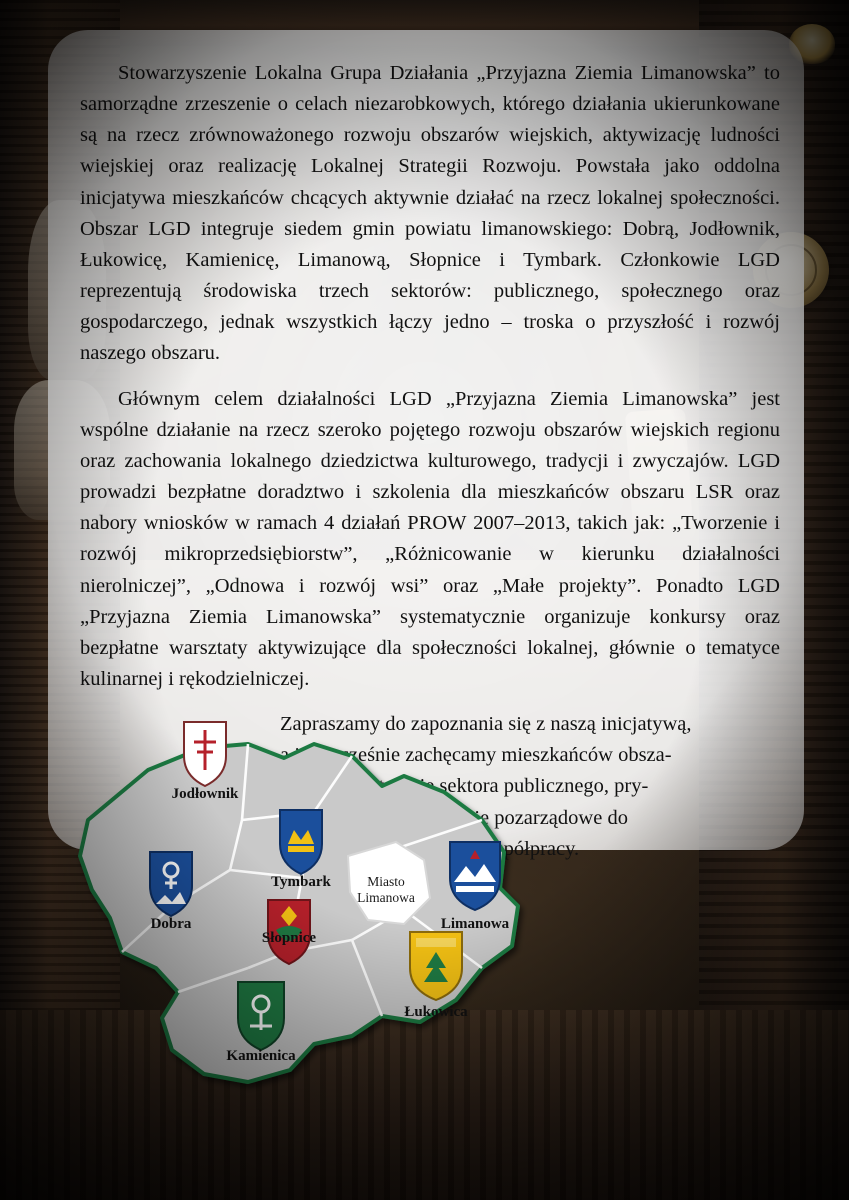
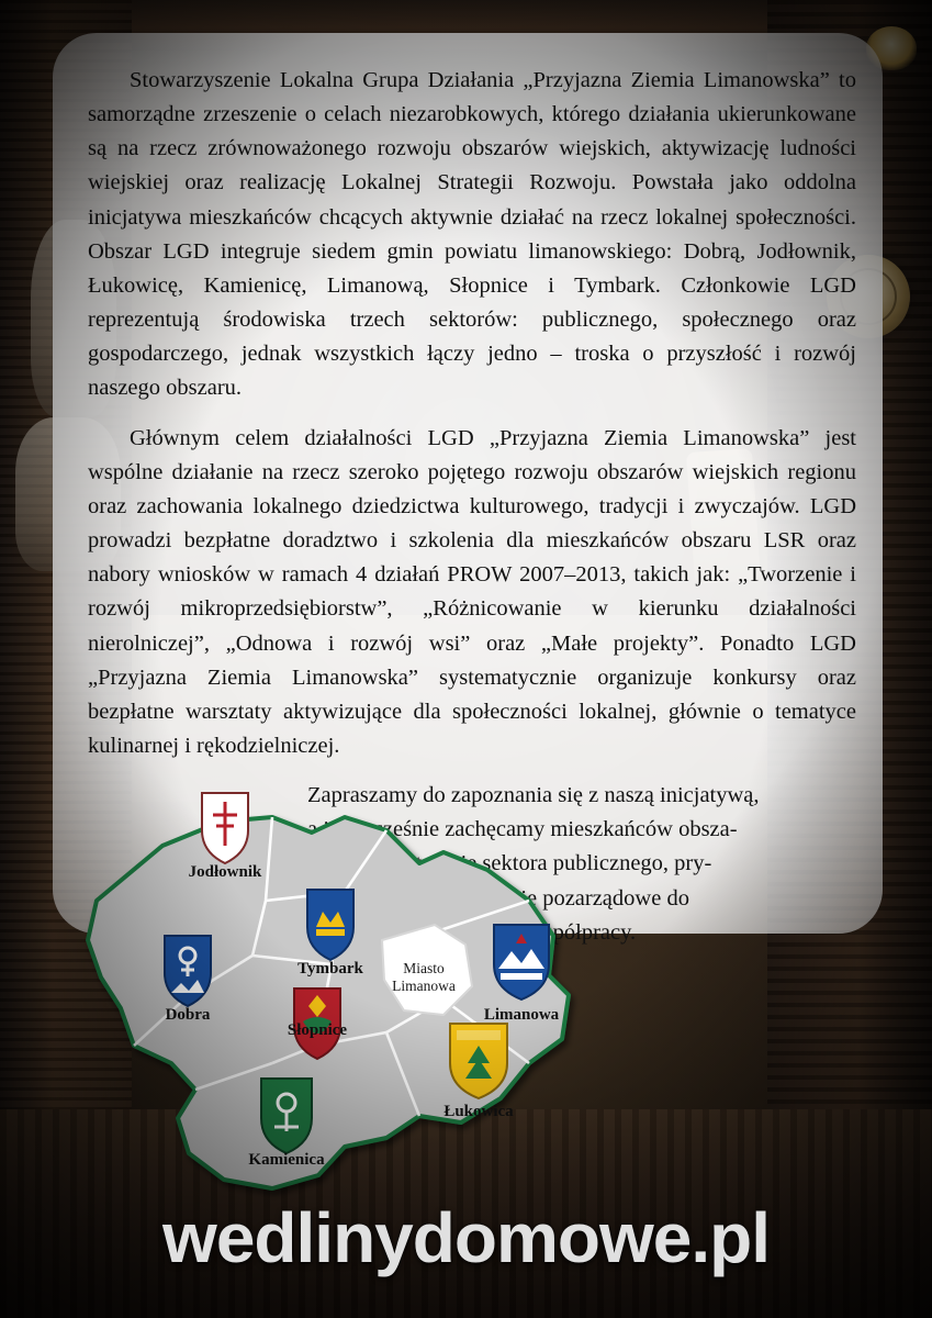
+ wedlinydomowe.pl
